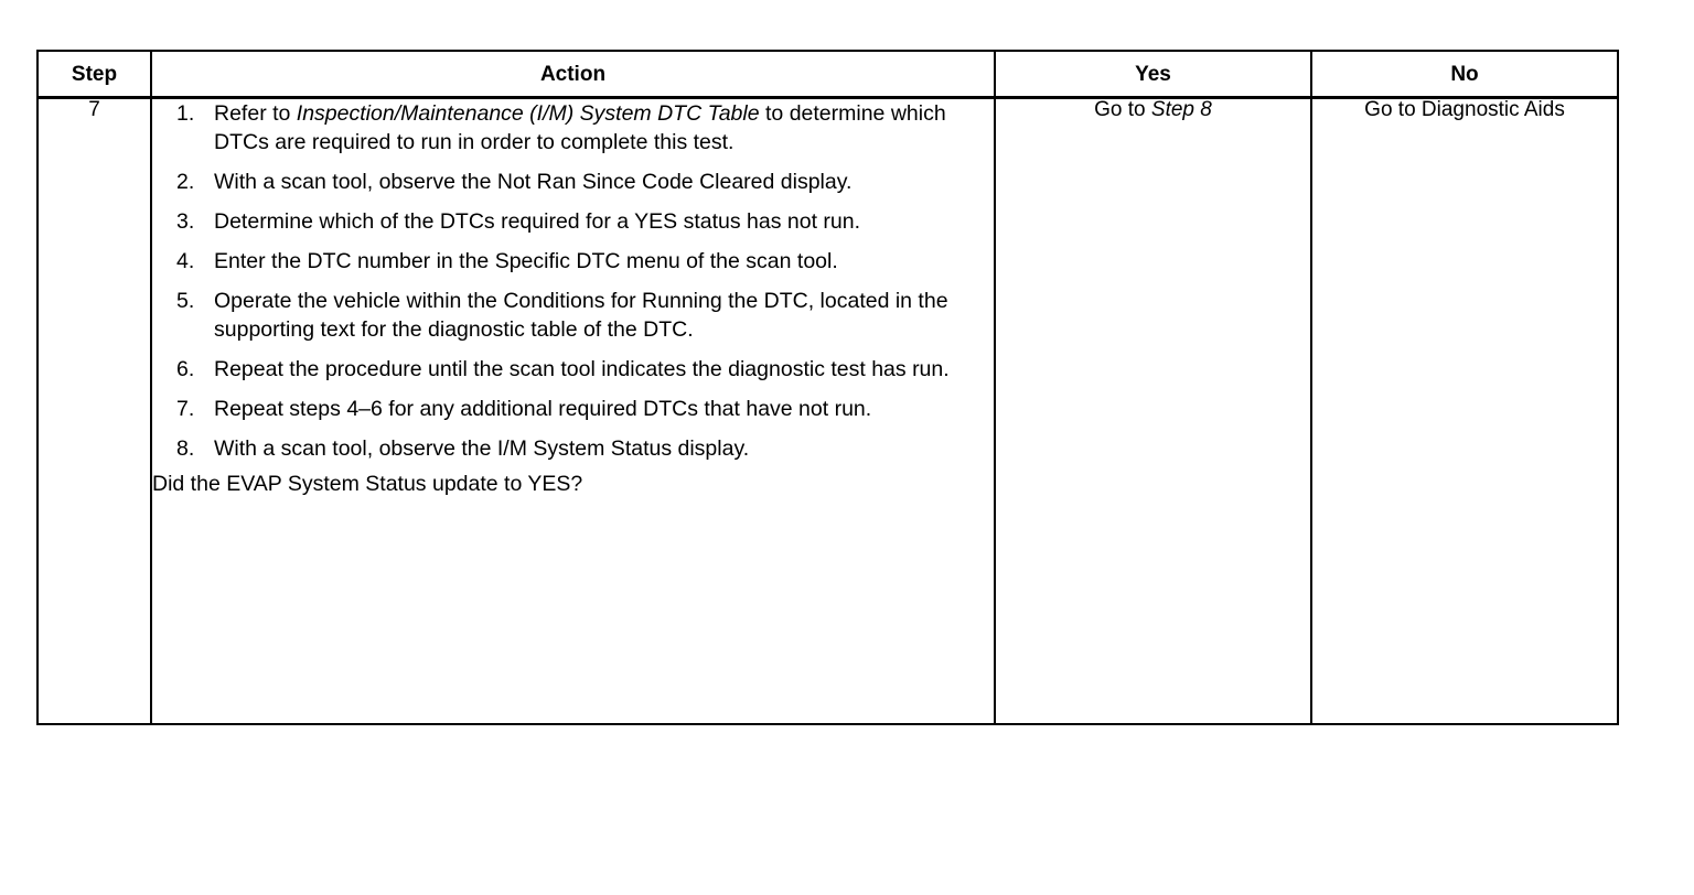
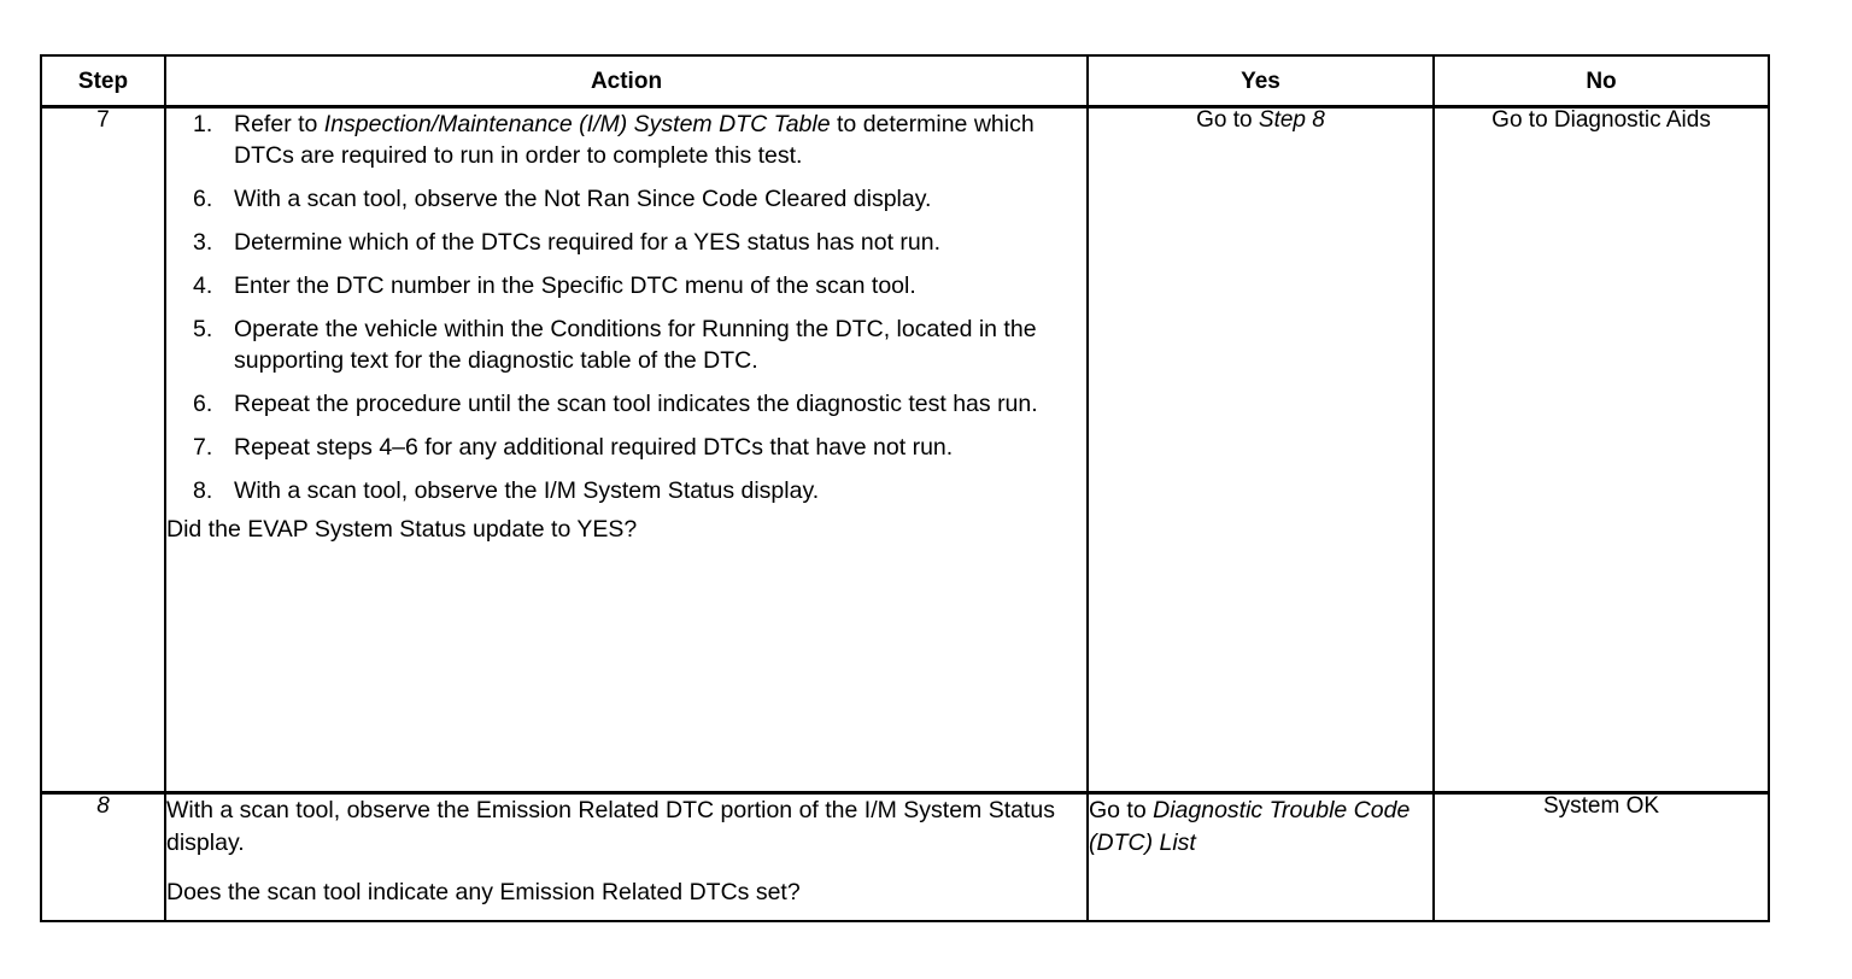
  Step	Action	Yes	No
- 7	1. Refer to Inspection/Maintenance (I/M) System DTC Table to determine which DTCs are required to run in order to complete this test.2. With a scan tool, observe the Not Ran Since Code Cleared display.3. Determine which of the DTCs required for a YES status has not run.4. Enter the DTC number in the Specific DTC menu of the scan tool.5. Operate the vehicle within the Conditions for Running the DTC, located in the supporting text for the diagnostic table of the DTC.6. Repeat the procedure until the scan tool indicates the diagnostic test has run.7. Repeat steps 4–6 for any additional required DTCs that have not run.8. With a scan tool, observe the I/M System Status display. Did the EVAP System Status update to YES?	Go to Step 8	Go to Diagnostic Aids
+ 7	1. Refer to Inspection/Maintenance (I/M) System DTC Table to determine which DTCs are required to run in order to complete this test.6. With a scan tool, observe the Not Ran Since Code Cleared display.3. Determine which of the DTCs required for a YES status has not run.4. Enter the DTC number in the Specific DTC menu of the scan tool.5. Operate the vehicle within the Conditions for Running the DTC, located in the supporting text for the diagnostic table of the DTC.6. Repeat the procedure until the scan tool indicates the diagnostic test has run.7. Repeat steps 4–6 for any additional required DTCs that have not run.8. With a scan tool, observe the I/M System Status display. Did the EVAP System Status update to YES?	Go to Step 8	Go to Diagnostic Aids
+ 8	With a scan tool, observe the Emission Related DTC portion of the I/M System Status display. Does the scan tool indicate any Emission Related DTCs set?	Go to Diagnostic Trouble Code (DTC) List	System OK
